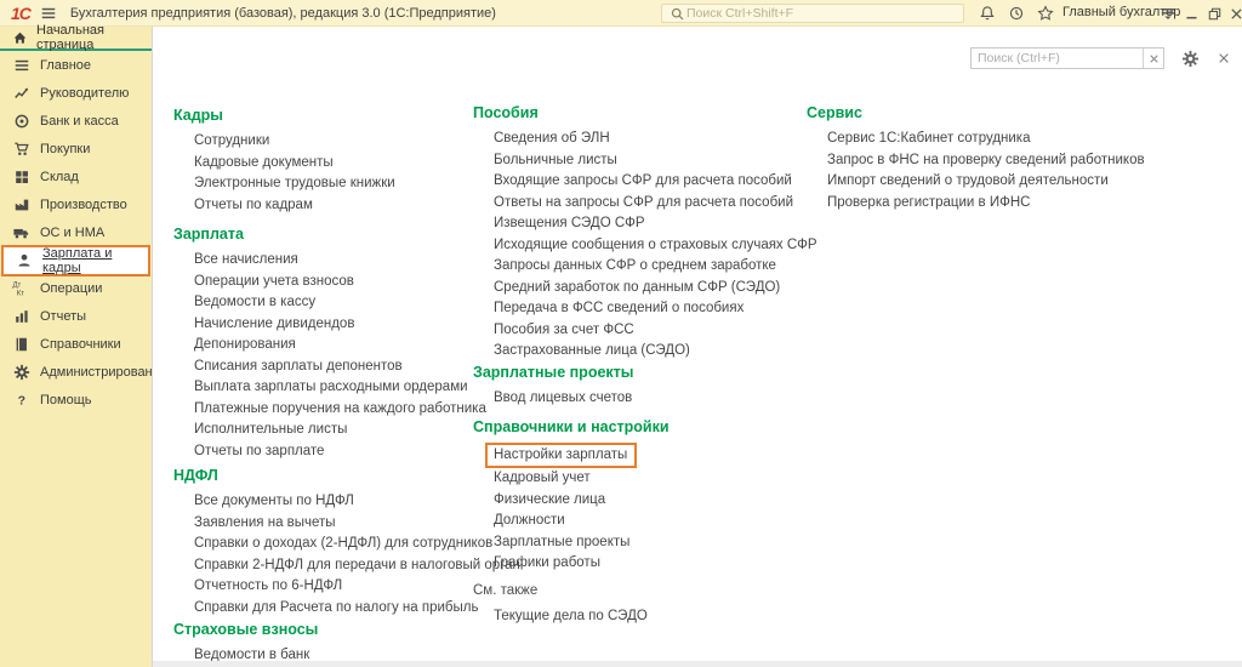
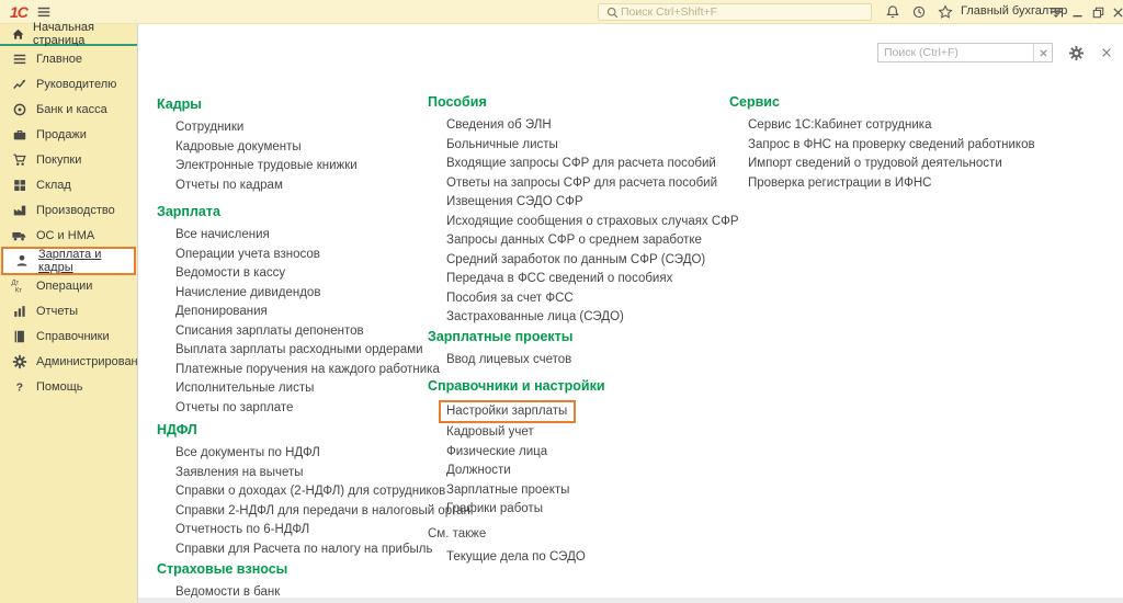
  1С
- Бухгалтерия предприятия (базовая), редакция 3.0 (1С:Предприятие)
  Поиск Ctrl+Shift+F
  Главный бухгалтер
  Начальная страница
  Главное
  Руководителю
  Банк и касса
+ Продажи
  Покупки
  Склад
  Производство
  ОС и НМА
  Зарплата и кадры
  Операции
  Отчеты
  Справочники
  Администрирован
  ?
  Помощь
  Поиск (Ctrl+F)
  Кадры
  Сотрудники
  Кадровые документы
  Электронные трудовые книжки
  Отчеты по кадрам
  Зарплата
  Все начисления
  Операции учета взносов
  Ведомости в кассу
  Начисление дивидендов
  Депонирования
  Списания зарплаты депонентов
  Выплата зарплаты расходными ордерами
  Платежные поручения на каждого работника
  Исполнительные листы
  Отчеты по зарплате
  НДФЛ
  Все документы по НДФЛ
  Заявления на вычеты
  Справки о доходах (2-НДФЛ) для сотрудников
  Справки 2-НДФЛ для передачи в налоговый о
  Отчетность по 6-НДФЛ
  Справки для Расчета по налогу на прибыль
  Страховые взносы
  Ведомости в банк
  Пособия
  Сведения об ЭЛН
  Больничные листы
  Входящие запросы СФР для расчета пособий
  Ответы на запросы СФР для расчета пособий
  Извещения СЭДО СФР
  Исходящие сообщения о страховых случаях СФР
  Запросы данных СФР о среднем заработке
  Средний заработок по данным СФР (СЭДО)
  Передача в ФСС сведений о пособиях
  Пособия за счет ФСС
  Застрахованные лица (СЭДО)
  Зарплатные проекты
  Ввод лицевых счетов
  Справочники и настройки
  Настройки зарплаты
  Кадровый учет
  Физические лица
  Должности
  Зарплатные проекты
  Графики работы
  См. также
  Текущие дела по СЭДО
  Сервис
  Сервис 1С:Кабинет сотрудника
  Запрос в ФНС на проверку сведений работников
  Импорт сведений о трудовой деятельности
  Проверка регистрации в ИФНС
